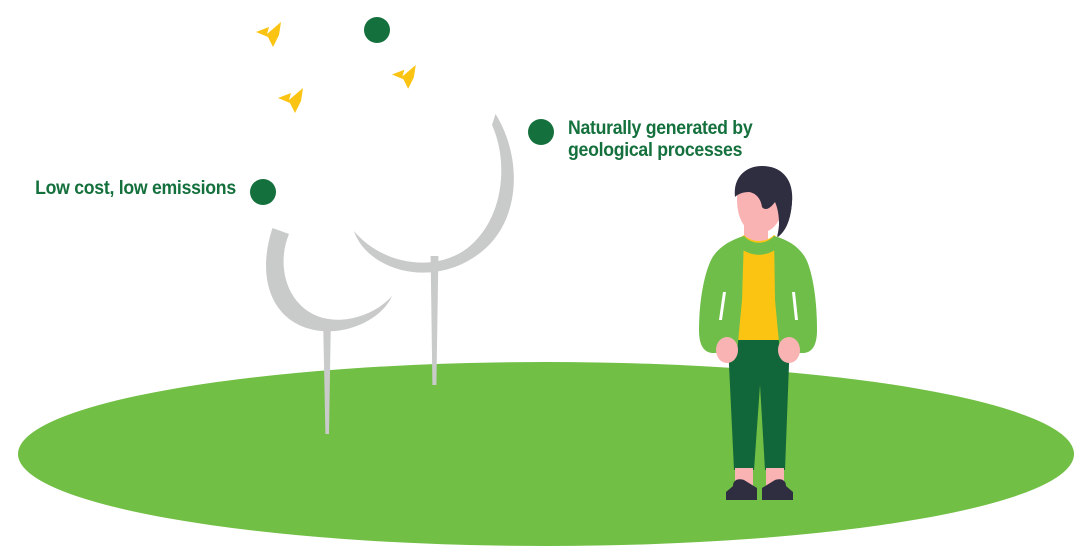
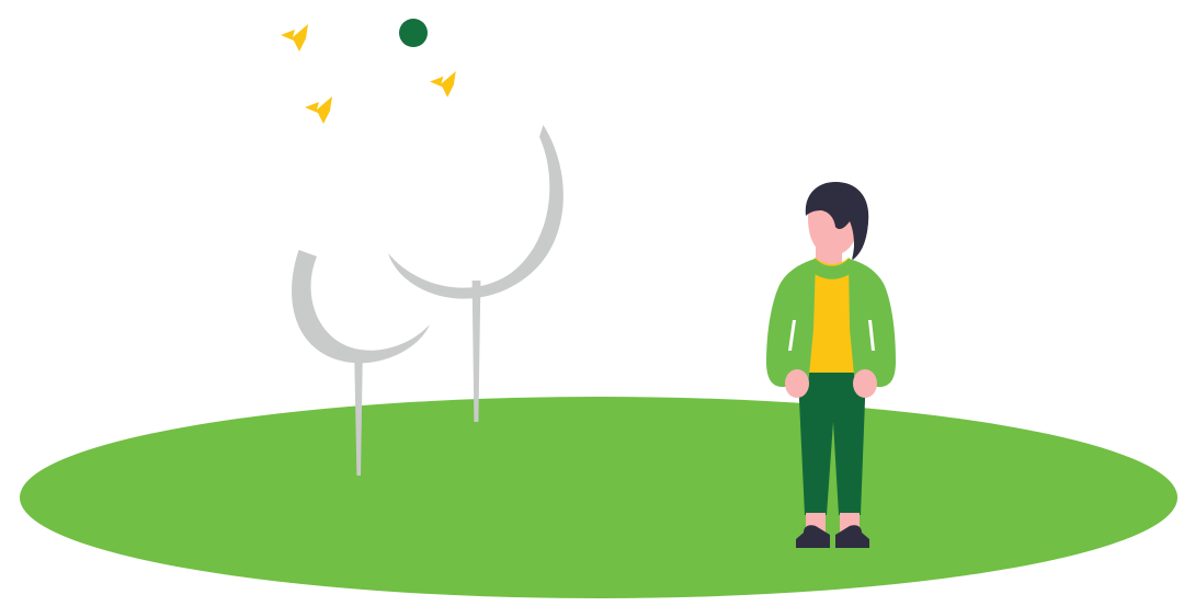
- Naturally generated by
- geological processes
- Low cost, low emissions
